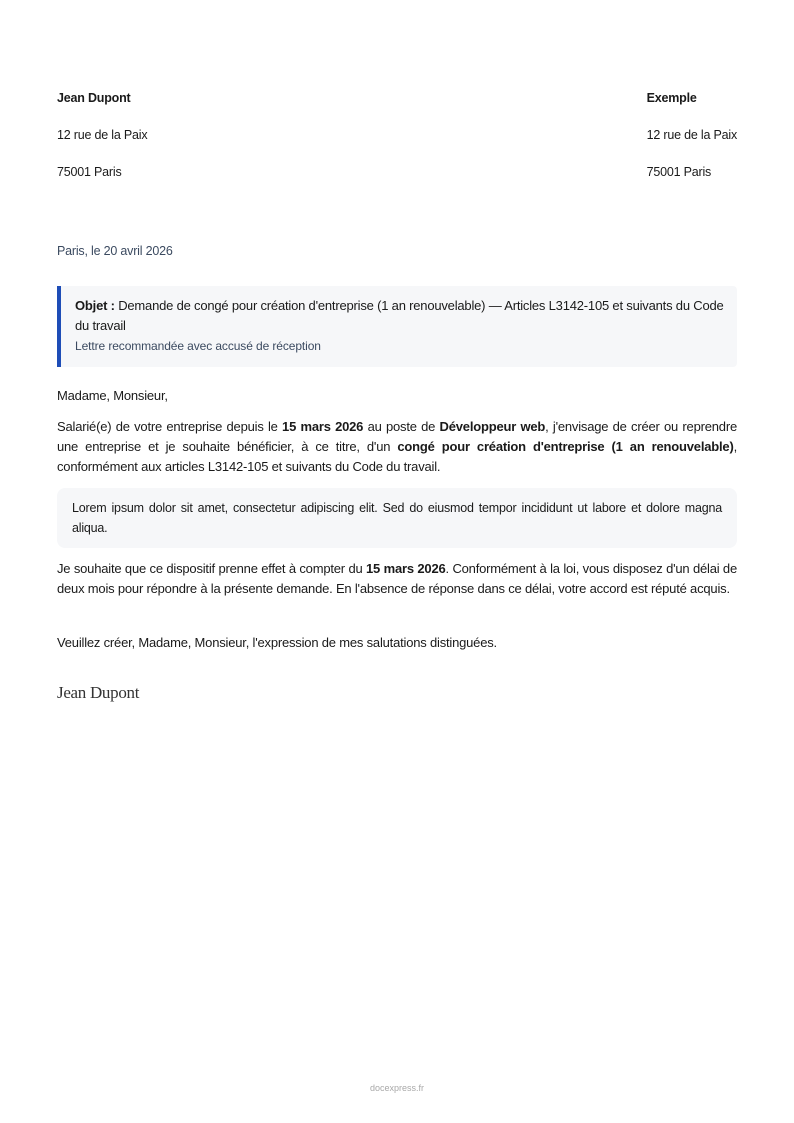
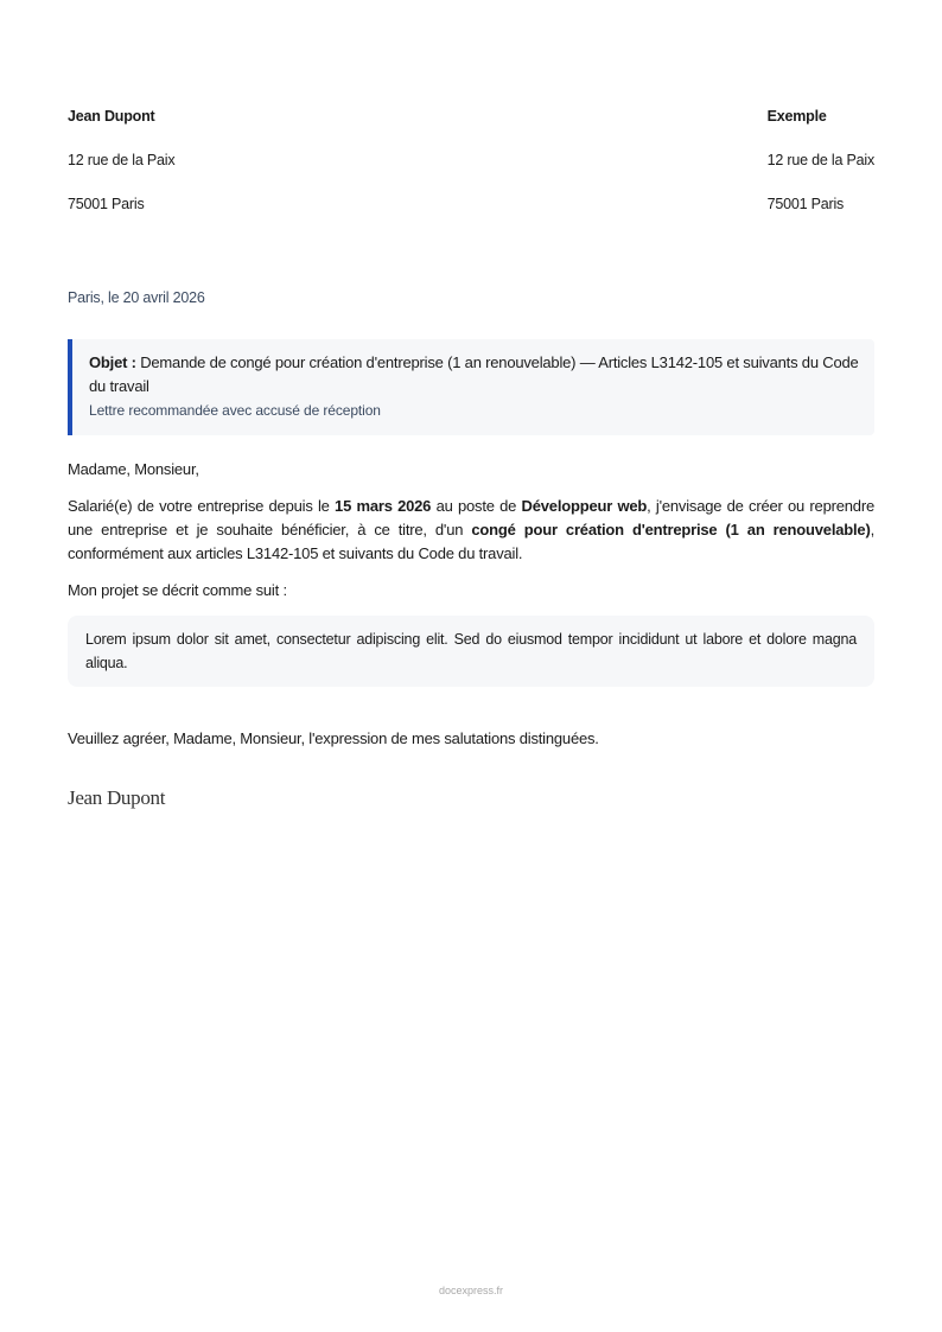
  Jean Dupont
  12 rue de la Paix
  75001 Paris
  Exemple
  12 rue de la Paix
  75001 Paris
  Paris, le 20 avril 2026
  Objet : Demande de congé pour création d'entreprise (1 an renouvelable) — Articles L3142-105 et suivants du Code du travail
  Lettre recommandée avec accusé de réception
  Madame, Monsieur,
  Salarié(e) de votre entreprise depuis le 15 mars 2026 au poste de Développeur web, j'envisage de créer ou reprendre une entreprise et je souhaite bénéficier, à ce titre, d'un congé pour création d'entreprise (1 an renouvelable), conformément aux articles L3142-105 et suivants du Code du travail.
+ Mon projet se décrit comme suit :
  Lorem ipsum dolor sit amet, consectetur adipiscing elit. Sed do eiusmod tempor incididunt ut labore et dolore magna aliqua.
- Je souhaite que ce dispositif prenne effet à compter du 15 mars 2026. Conformément à la loi, vous disposez d'un délai de deux mois pour répondre à la présente demande. En l'absence de réponse dans ce délai, votre accord est réputé acquis.
- Veuillez créer, Madame, Monsieur, l'expression de mes salutations distinguées.
+ Veuillez agréer, Madame, Monsieur, l'expression de mes salutations distinguées.
  Jean Dupont
  docexpress.fr
